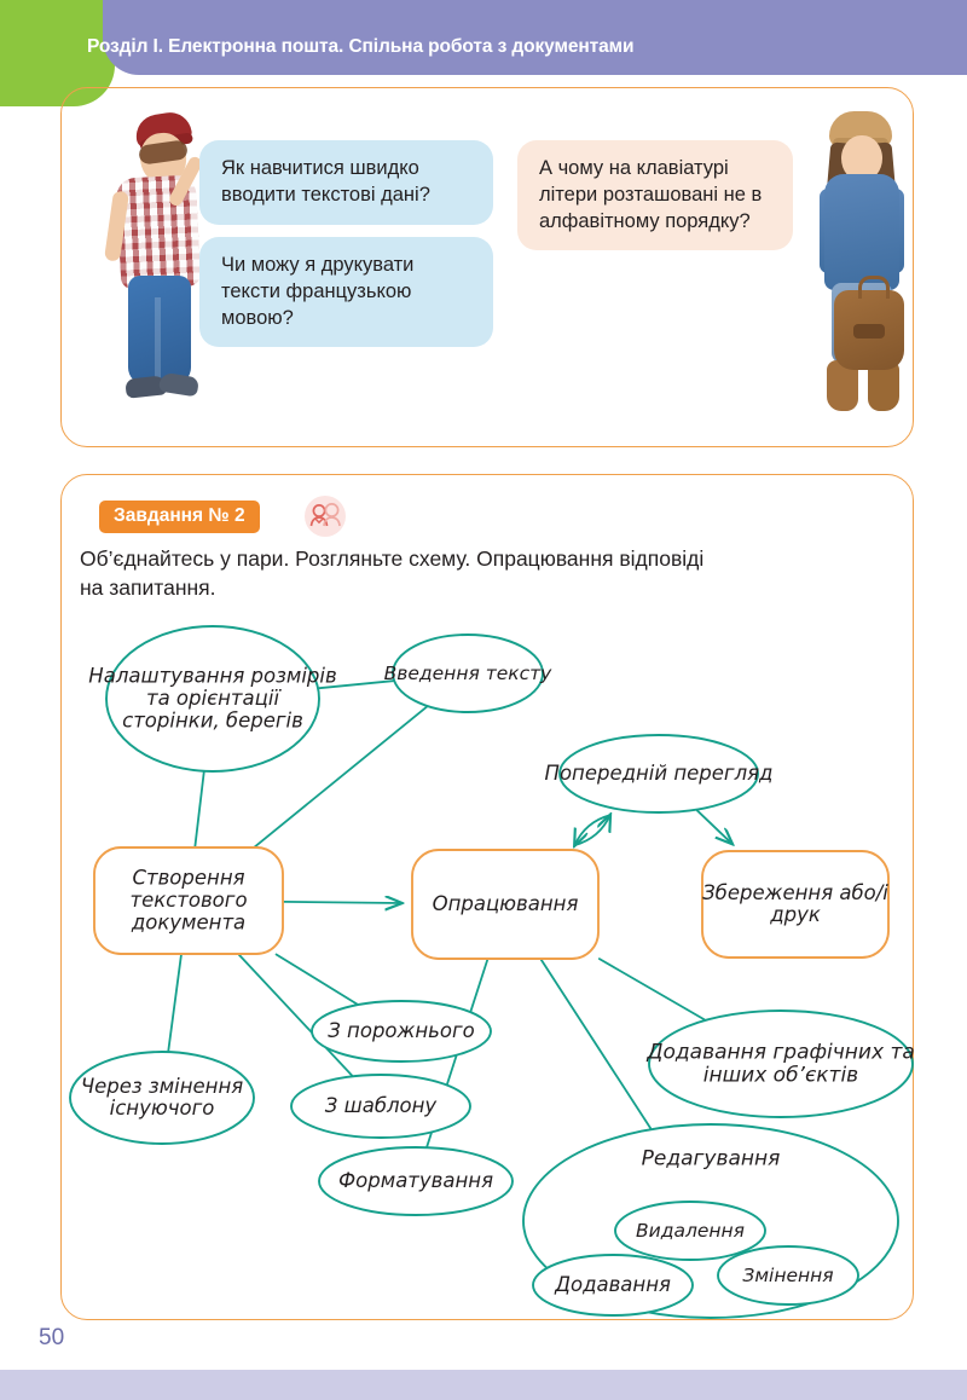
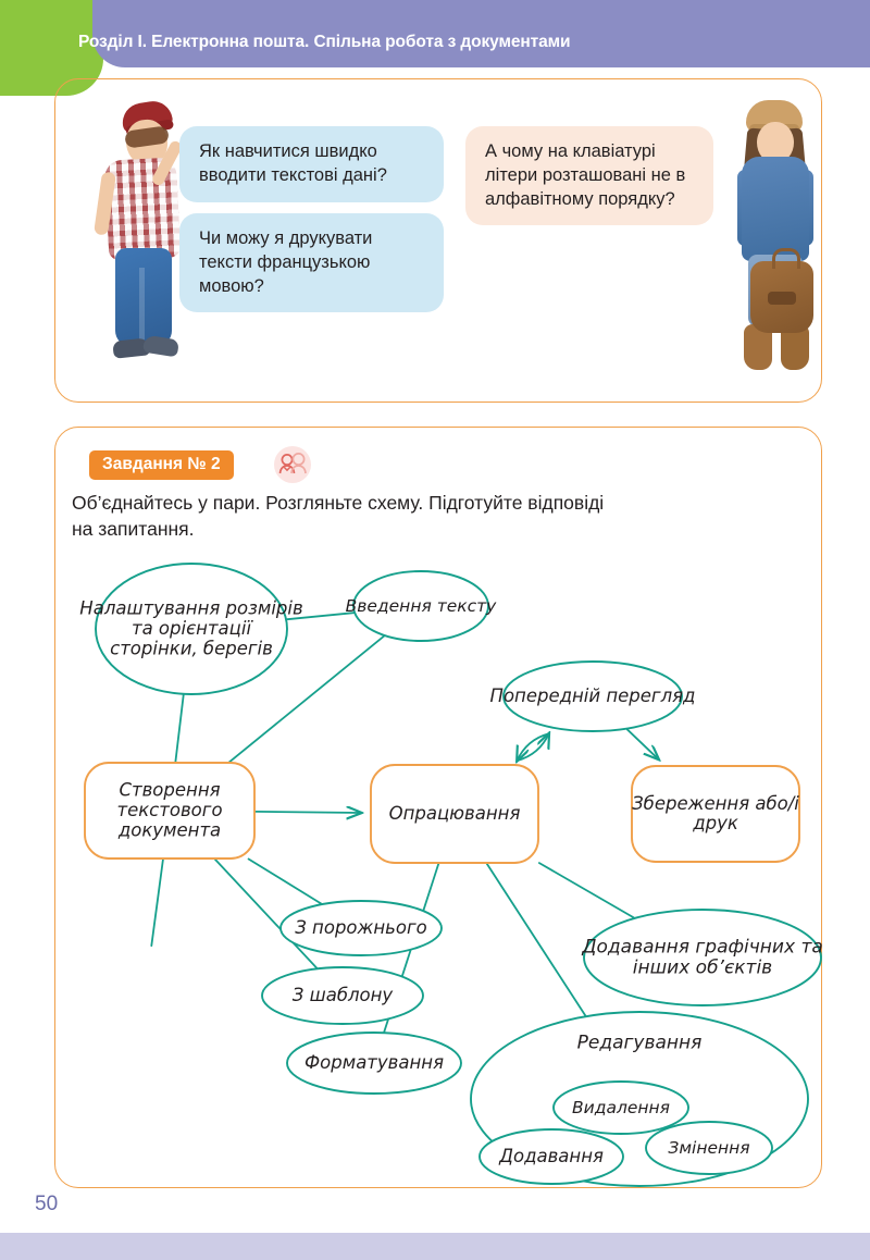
  Розділ I. Електронна пошта. Спільна робота з документами
  Як навчитися швидко вводити текстові дані?
  Чи можу я друкувати тексти французькою мовою?
  А чому на клавіатурі літери розташовані не в алфавітному порядку?
  Завдання № 2
- Об’єднайтесь у пари. Розгляньте схему. Опрацювання відповіді
+ Об’єднайтесь у пари. Розгляньте схему. Підготуйте відповіді
  на запитання.
  Налаштування розмірів та орієнтації сторінки, берегів
  Введення тексту
  Попередній перегляд
  Створення текстового документа
  Опрацювання
  Збереження або/і друк
  З порожнього
  З шаблону
- Через змінення існуючого
  Форматування
  Додавання графічних та інших об’єктів
  Редагування
  Видалення
  Додавання
  Змінення
  50
